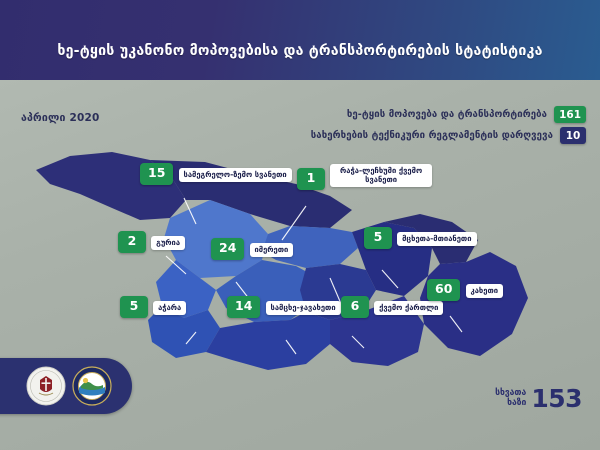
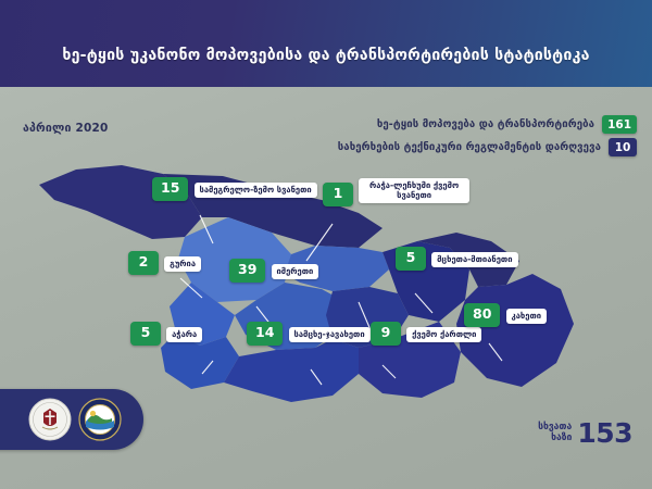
  ხე-ტყის უკანონო მოპოვებისა და ტრანსპორტირების სტატისტიკა
  აპრილი 2020
  ხე-ტყის მოპოვება და ტრანსპორტირება
  161
  სახერხების ტექნიკური რეგლამენტის დარღვევა
  10
  15 სამეგრელო-ზემო სვანეთი
  1 რაჭა-ლეჩხუმი ქვემო სვანეთი
  2 გურია
- 24 იმერეთი
+ 39 იმერეთი
  5 მცხეთა-მთიანეთი
  5 აჭარა
  14 სამცხე-ჯავახეთი
- 6 ქვემო ქართლი
+ 9 ქვემო ქართლი
- 60 კახეთი
+ 80 კახეთი
  სხვათა
  ხაზი
  153
